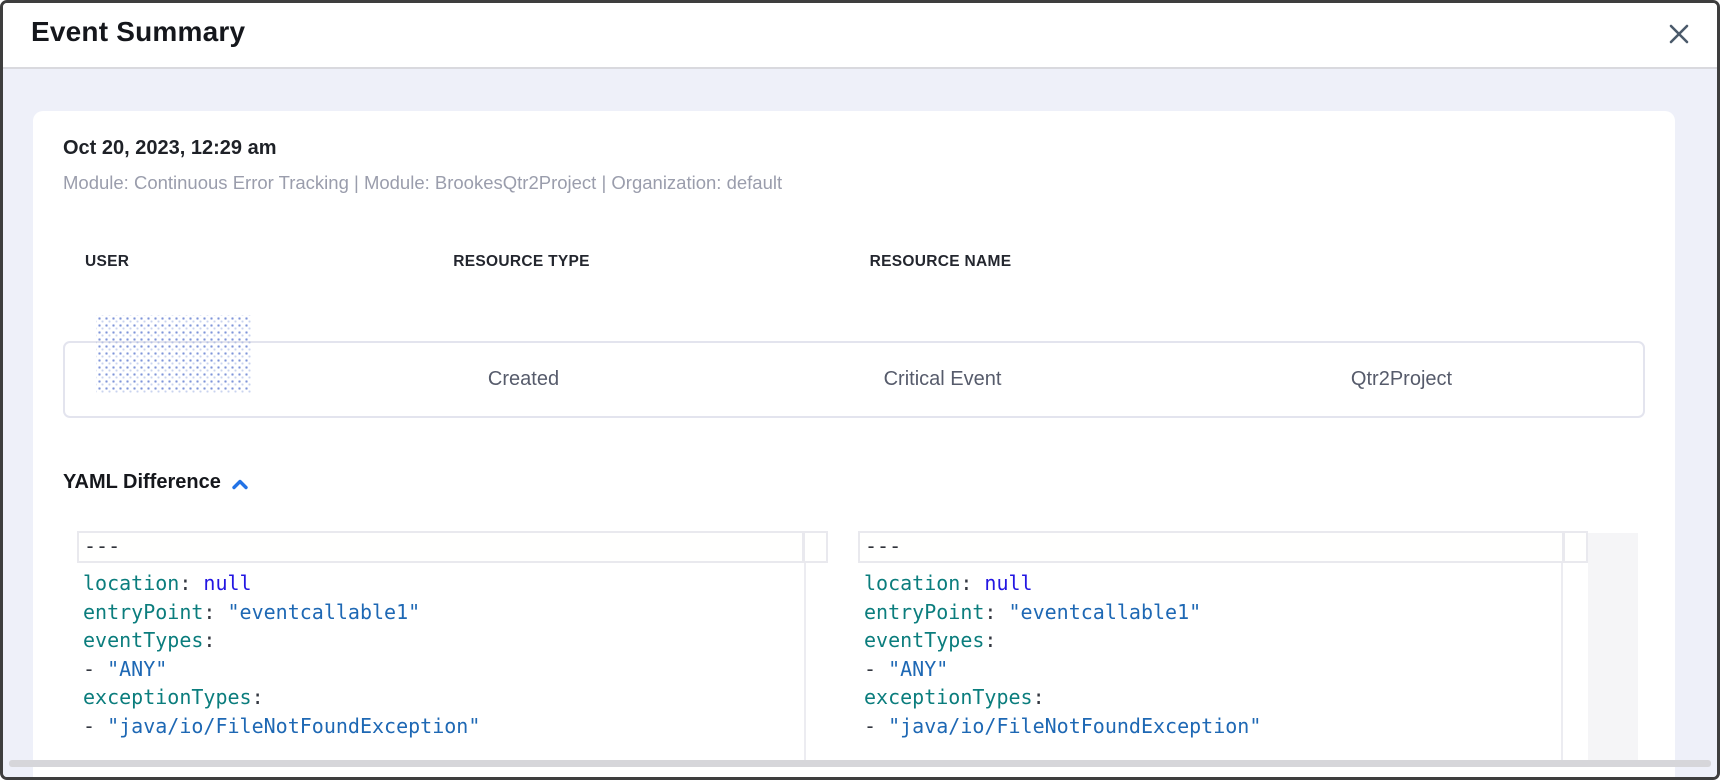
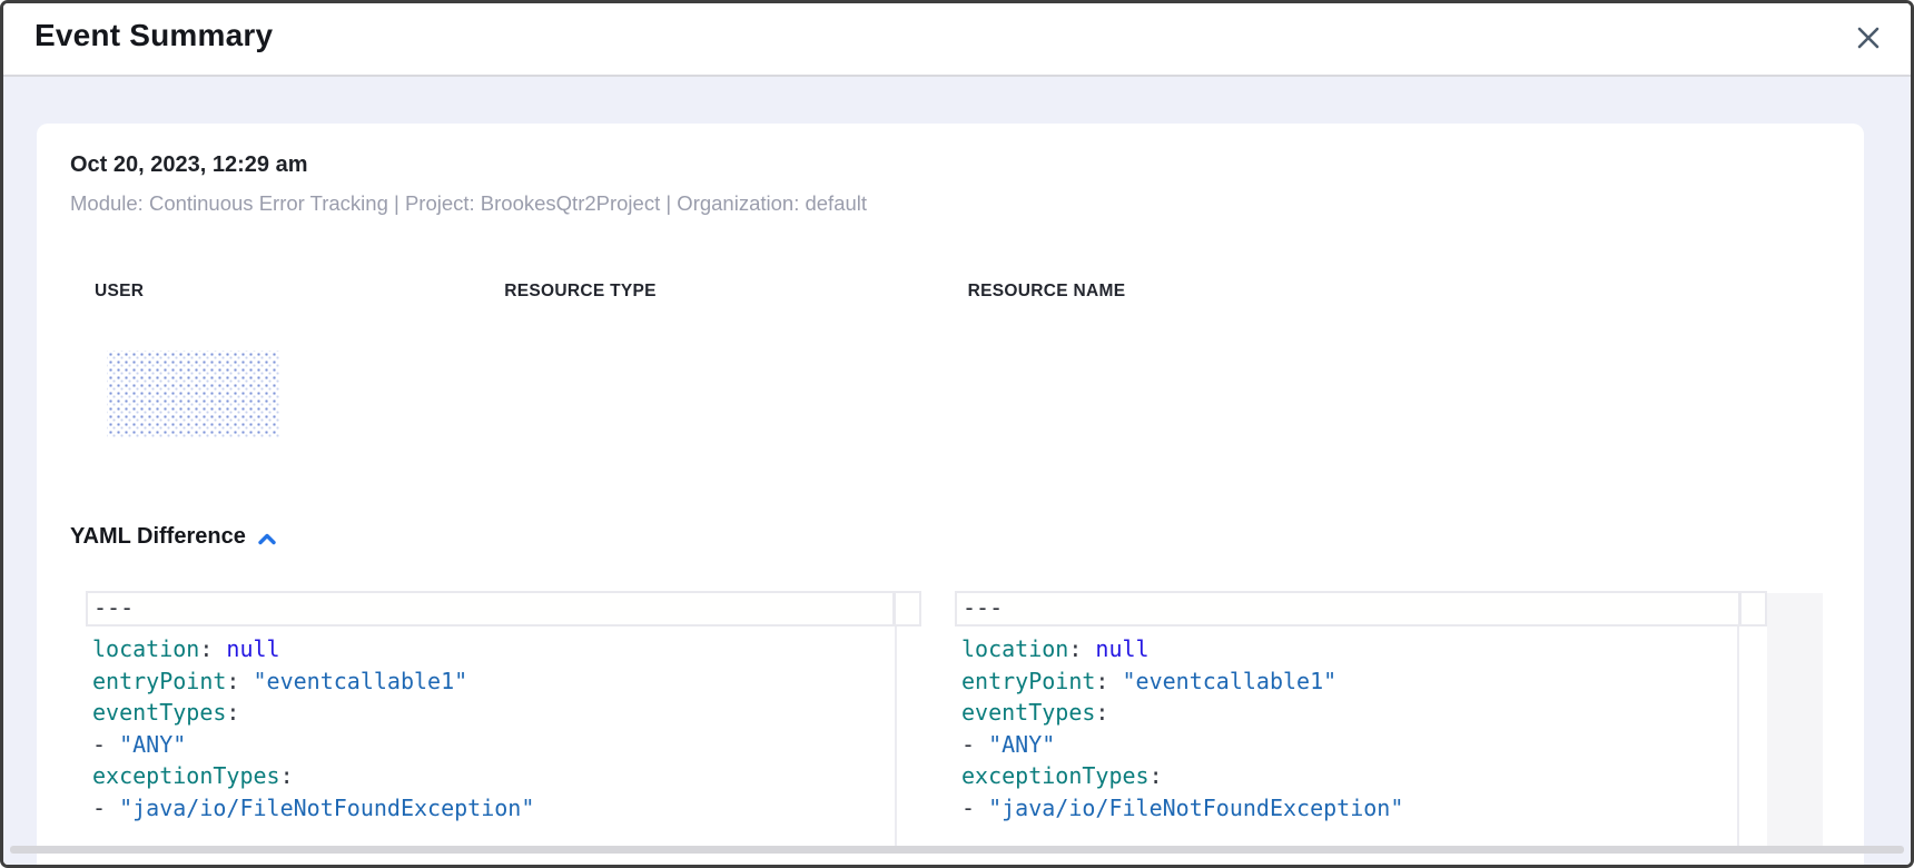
  Event Summary
  Oct 20, 2023, 12:29 am
- Module: Continuous Error Tracking | Module: BrookesQtr2Project | Organization: default
+ Module: Continuous Error Tracking | Project: BrookesQtr2Project | Organization: default
  USER
  RESOURCE TYPE
  RESOURCE NAME
- Created
- Critical Event
- Qtr2Project
  YAML Difference
  ---
  location: null
  entryPoint: "eventcallable1"
  eventTypes:
  - "ANY"
  exceptionTypes:
  - "java/io/FileNotFoundException"
  ---
  location: null
  entryPoint: "eventcallable1"
  eventTypes:
  - "ANY"
  exceptionTypes:
  - "java/io/FileNotFoundException"
